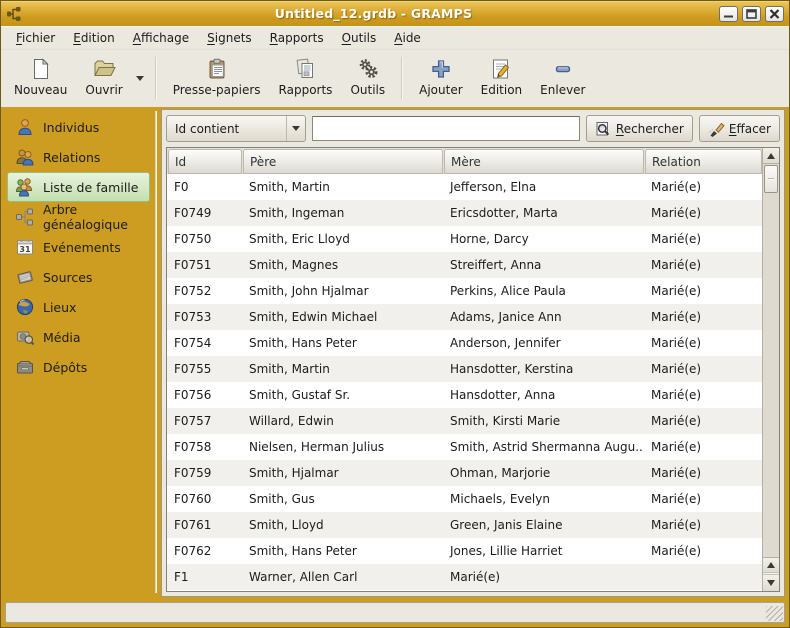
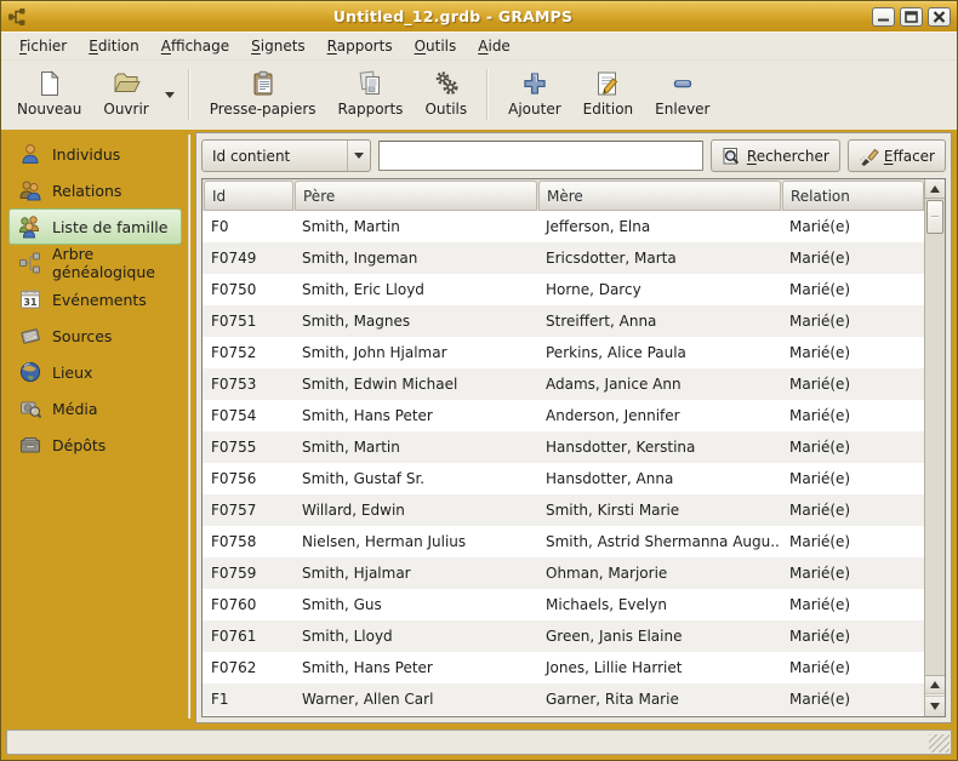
  Untitled_12.grdb - GRAMPS
  Fichier
  Edition
  Affichage
  Signets
  Rapports
  Outils
  Aide
  Nouveau
  Ouvrir
  Presse-papiers
  Rapports
  Outils
  Ajouter
  Edition
  Enlever
  Individus
  Relations
  Liste de famille
  Arbre généalogique
  31
  Evénements
  Sources
  Lieux
  Média
  Dépôts
  Id contient
  Rechercher
  Effacer
  Id
  Père
  Mère
  Relation
  F0
  Smith, Martin
  Jefferson, Elna
  Marié(e)
  F0749
  Smith, Ingeman
  Ericsdotter, Marta
  Marié(e)
  F0750
  Smith, Eric Lloyd
  Horne, Darcy
  Marié(e)
  F0751
  Smith, Magnes
  Streiffert, Anna
  Marié(e)
  F0752
  Smith, John Hjalmar
  Perkins, Alice Paula
  Marié(e)
  F0753
  Smith, Edwin Michael
  Adams, Janice Ann
  Marié(e)
  F0754
  Smith, Hans Peter
  Anderson, Jennifer
  Marié(e)
  F0755
  Smith, Martin
  Hansdotter, Kerstina
  Marié(e)
  F0756
  Smith, Gustaf Sr.
  Hansdotter, Anna
  Marié(e)
  F0757
  Willard, Edwin
  Smith, Kirsti Marie
  Marié(e)
  F0758
  Nielsen, Herman Julius
  Smith, Astrid Shermanna Augu..
  Marié(e)
  F0759
  Smith, Hjalmar
  Ohman, Marjorie
  Marié(e)
  F0760
  Smith, Gus
  Michaels, Evelyn
  Marié(e)
  F0761
  Smith, Lloyd
  Green, Janis Elaine
  Marié(e)
  F0762
  Smith, Hans Peter
  Jones, Lillie Harriet
  Marié(e)
  F1
  Warner, Allen Carl
+ Garner, Rita Marie
  Marié(e)
